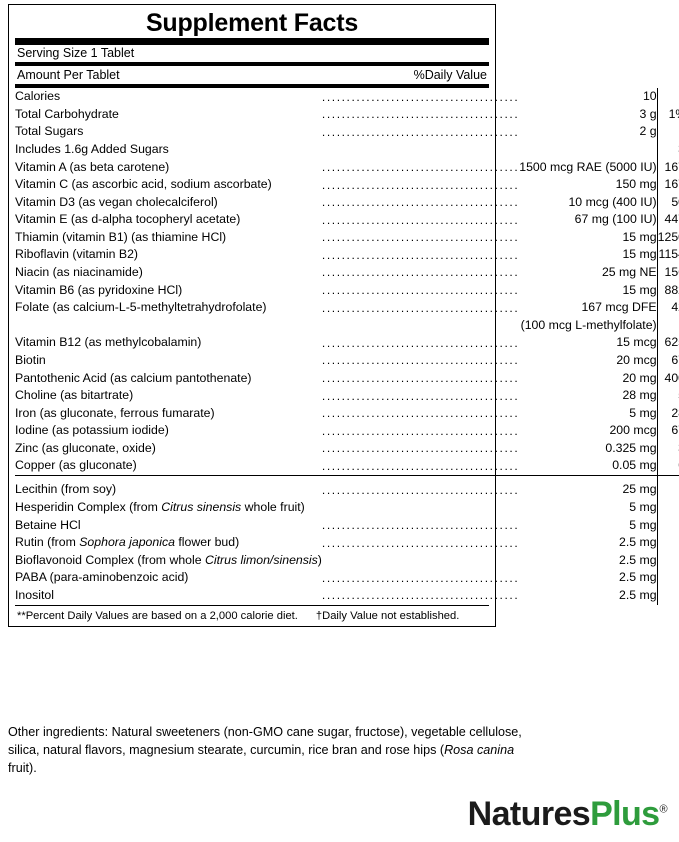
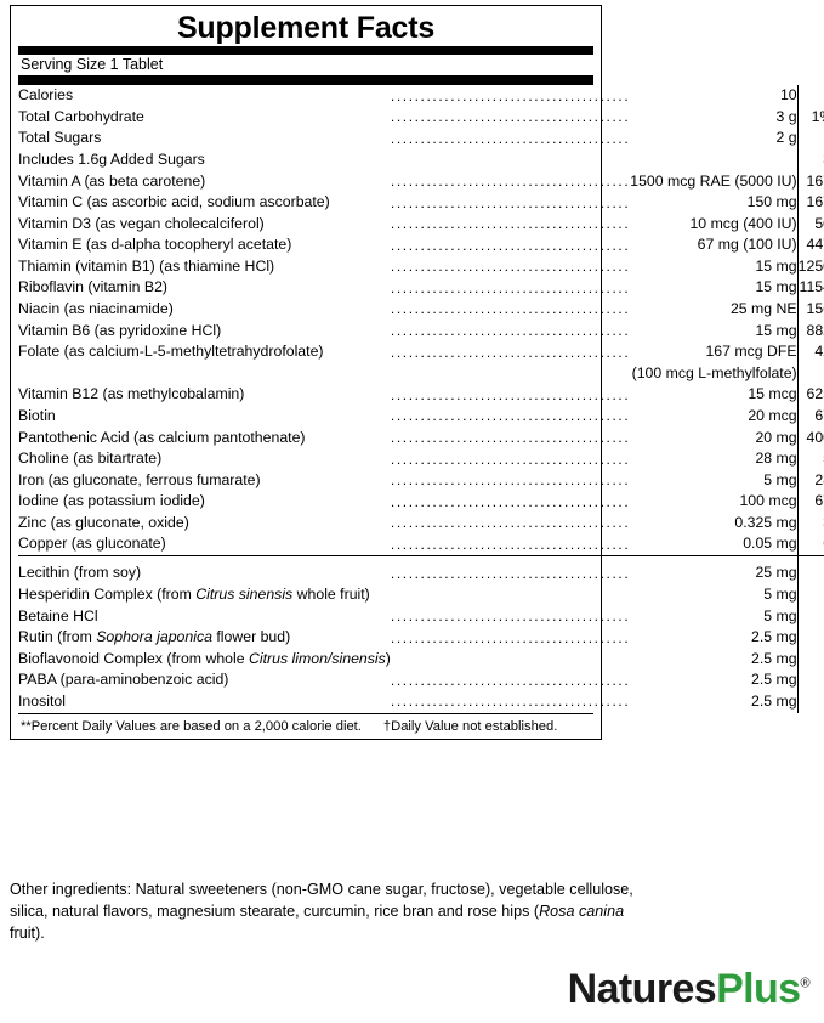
  Supplement Facts
  Serving Size 1 Tablet
- Amount Per Tablet
- %Daily Value
  Calories	........................................	10
  Total Carbohydrate	........................................	3 g	1
  Total Sugars	........................................	2 g
  Includes 1.6g Added Sugars
  Vitamin A (as beta carotene)	........................................	1500 mcg RAE (5000 IU)	16
  Vitamin C (as ascorbic acid, sodium ascorbate)	........................................	150 mg	16
  Vitamin D3 (as vegan cholecalciferol)	........................................	10 mcg (400 IU)	5
  Vitamin E (as d-alpha tocopheryl acetate)	........................................	67 mg (100 IU)	44
  Thiamin (vitamin B1) (as thiamine HCl)	........................................	15 mg	125
  Riboflavin (vitamin B2)	........................................	15 mg	115
  Niacin (as niacinamide)	........................................	25 mg NE	15
  Vitamin B6 (as pyridoxine HCl)	........................................	15 mg	88
  Folate (as calcium-L-5-methyltetrahydrofolate)	........................................	167 mcg DFE	4
  (100 mcg L-methylfolate)
  Vitamin B12 (as methylcobalamin)	........................................	15 mcg	62
  Biotin	........................................	20 mcg	6
  Pantothenic Acid (as calcium pantothenate)	........................................	20 mg	40
  Choline (as bitartrate)	........................................	28 mg
  Iron (as gluconate, ferrous fumarate)	........................................	5 mg	2
- Iodine (as potassium iodide)	........................................	200 mcg	6
+ Iodine (as potassium iodide)	........................................	100 mcg	6
  Zinc (as gluconate, oxide)	........................................	0.325 mg
  Copper (as gluconate)	........................................	0.05 mg
  Lecithin (from soy)	........................................	25 mg
  Hesperidin Complex (from Citrus sinensis whole fruit)		5 mg
  Betaine HCl	........................................	5 mg
  Rutin (from Sophora japonica flower bud)	........................................	2.5 mg
  Bioflavonoid Complex (from whole Citrus limon/sinensis)		2.5 mg
  PABA (para-aminobenzoic acid)	........................................	2.5 mg
  Inositol	........................................	2.5 mg
  **Percent Daily Values are based on a 2,000 calorie diet. †Daily Value not established.
  Other ingredients: Natural sweeteners (non-GMO cane sugar, fructose), vegetable cellulose, silica, natural flavors, magnesium stearate, curcumin, rice bran and rose hips (Rosa canina fruit).
  NaturesPlus®
